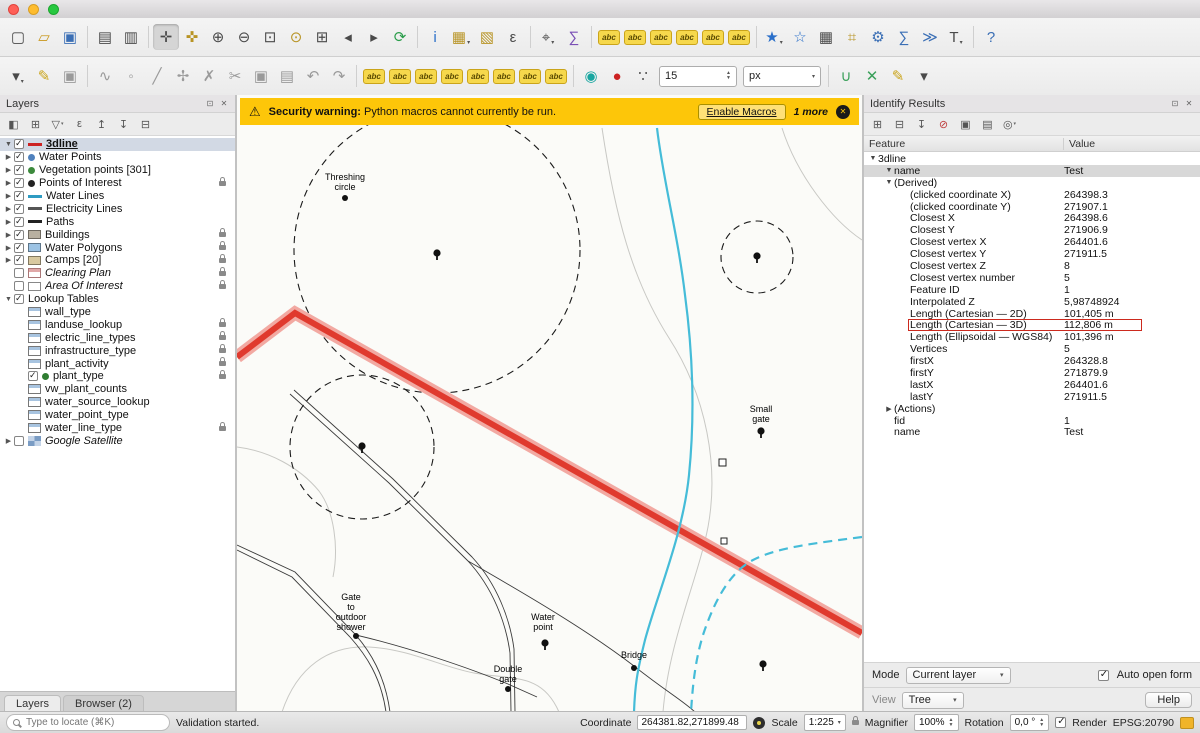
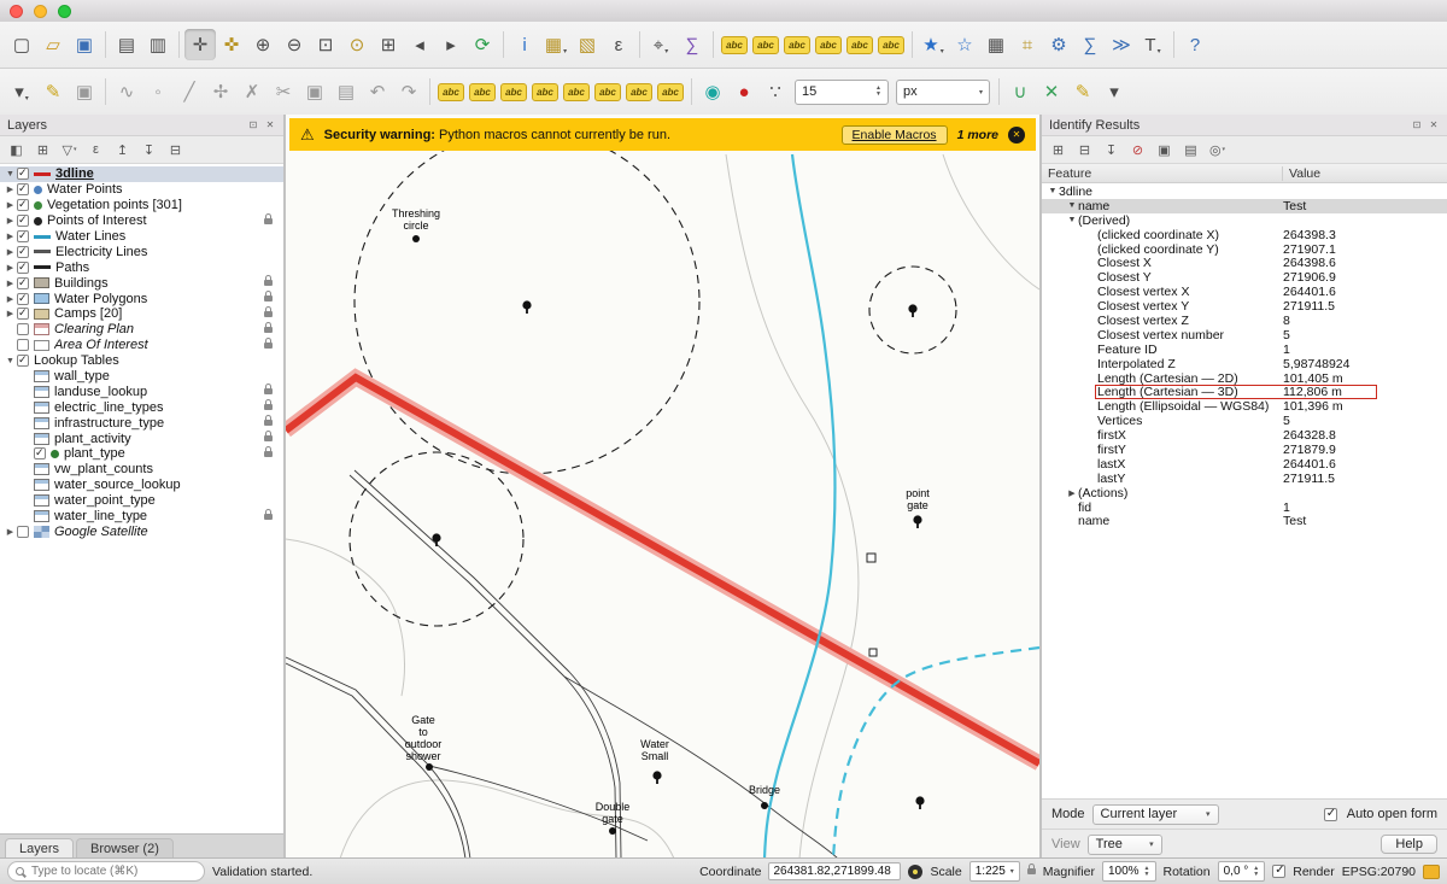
  ▢
  ▱
  ▣
  ▤
  ▥
  ✛
  ✜
  ⊕
  ⊖
  ⊡
  ⊙
  ⊞
  ◂
  ▸
  ⟳
  ℹ
  ▦
  ▧
  ε
  ⌖
  ∑
  abc
  abc
  abc
  abc
  abc
  abc
  ★
  ☆
  ▦
  ⌗
  ⚙
  ∑
  ≫
  T
  ?
  ▾
  ✎
  ▣
  ∿
  ◦
  ╱
  ✢
  ✗
  ✂
  ▣
  ▤
  ↶
  ↷
  abc
  abc
  abc
  abc
  abc
  abc
  abc
  abc
  ◉
  ●
  ∵
  15
  px
  ∪
  ✕
  ✎
  ▾
  Layers
  ⊡
  ✕
  ◧
  ⊞
  ▽
  ε
  ↥
  ↧
  ⊟
  3dline
  Water Points
  Vegetation points [301]
  Points of Interest
  Water Lines
  Electricity Lines
  Paths
  Buildings
  Water Polygons
  Camps [20]
  Clearing Plan
  Area Of Interest
  Lookup Tables
  wall_type
  landuse_lookup
  electric_line_types
  infrastructure_type
  plant_activity
  plant_type
  vw_plant_counts
  water_source_lookup
  water_point_type
  water_line_type
  Google Satellite
  Layers
  Browser (2)
  Threshing circle
- Small gate
+ point gate
  Gate to outdoor shower
- Water point
+ Water Small
  Double gate
  Bridge
  ⚠
  Security warning: Python macros cannot currently be run.
  Enable Macros
  1 more
  ✕
  Identify Results
  ⊡
  ✕
  ⊞
  ⊟
  ↧
  ⊘
  ▣
  ▤
  ◎
  Feature
  Value
  3dline
  name
  Test
  (Derived)
  (clicked coordinate X)
  264398.3
  (clicked coordinate Y)
  271907.1
  Closest X
  264398.6
  Closest Y
  271906.9
  Closest vertex X
  264401.6
  Closest vertex Y
  271911.5
  Closest vertex Z
  8
  Closest vertex number
  5
  Feature ID
  1
  Interpolated Z
  5,98748924
  Length (Cartesian — 2D)
  101,405 m
  Length (Cartesian — 3D)
  112,806 m
  Length (Ellipsoidal — WGS84)
  101,396 m
  Vertices
  5
  firstX
  264328.8
  firstY
  271879.9
  lastX
  264401.6
  lastY
  271911.5
  (Actions)
  fid
  1
  name
  Test
  Mode
  Current layer
  Auto open form
  View
  Tree
  Help
  Type to locate (⌘K)
  Validation started.
  Coordinate
  264381.82,271899.48
  Scale
  1:225
  Magnifier
  100%
  Rotation
  0,0 °
  Render
  EPSG:20790
